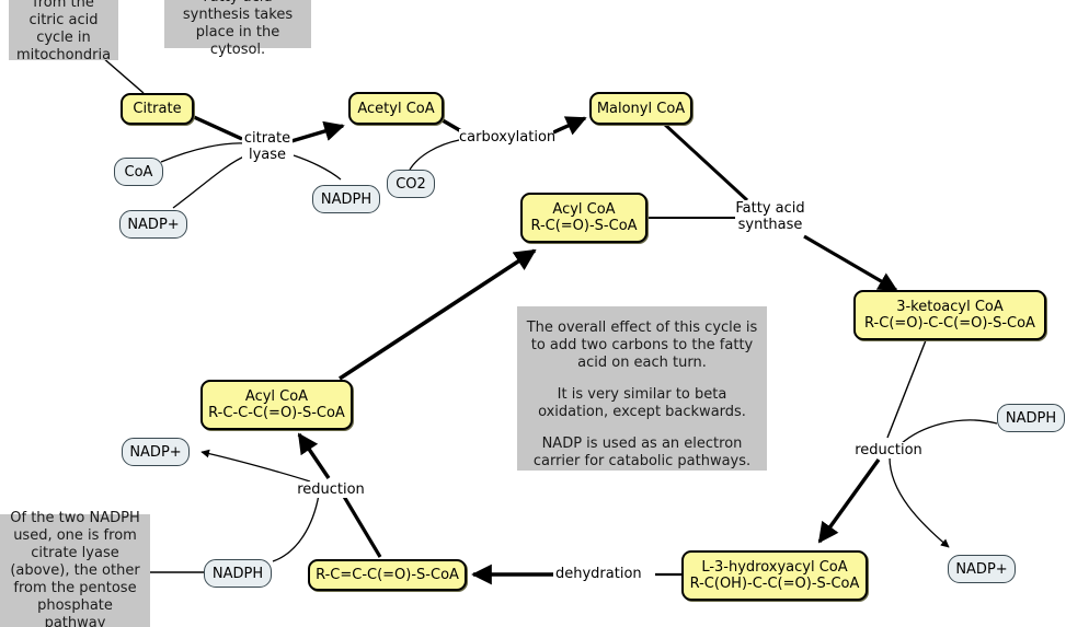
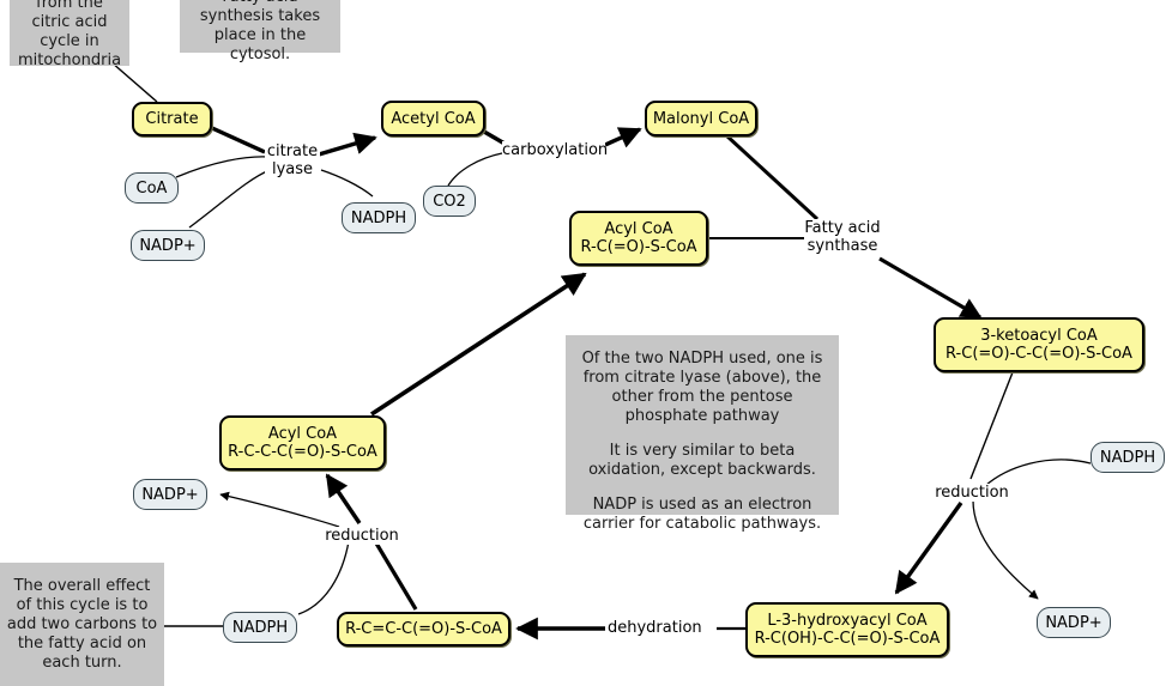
  from the citric acid cycle in mitochondria
  synthesis takes place in the cytosol.
- The overall effect of this cycle is to add two carbons to the fatty acid on each turn.
+ Of the two NADPH used, one is from citrate lyase (above), the other from the pentose phosphate pathway
  It is very similar to beta oxidation, except backwards.
  NADP is used as an electron carrier for catabolic pathways.
- Of the two NADPH used, one is from citrate lyase (above), the other from the pentose phosphate pathway
+ The overall effect of this cycle is to add two carbons to the fatty acid on each turn.
  Citrate
  Acetyl CoA
  Malonyl CoA
  Acyl CoA
  R-C(=O)-S-CoA
  3-ketoacyl CoA
  R-C(=O)-C-C(=O)-S-CoA
  L-3-hydroxyacyl CoA
  R-C(OH)-C-C(=O)-S-CoA
  R-C=C-C(=O)-S-CoA
  Acyl CoA
  R-C-C-C(=O)-S-CoA
  CoA
  NADP+
  NADPH
  CO2
  NADP+
  NADPH
  NADPH
  NADP+
  citrate
  lyase
  carboxylation
  Fatty acid
  synthase
  reduction
  dehydration
  reduction
